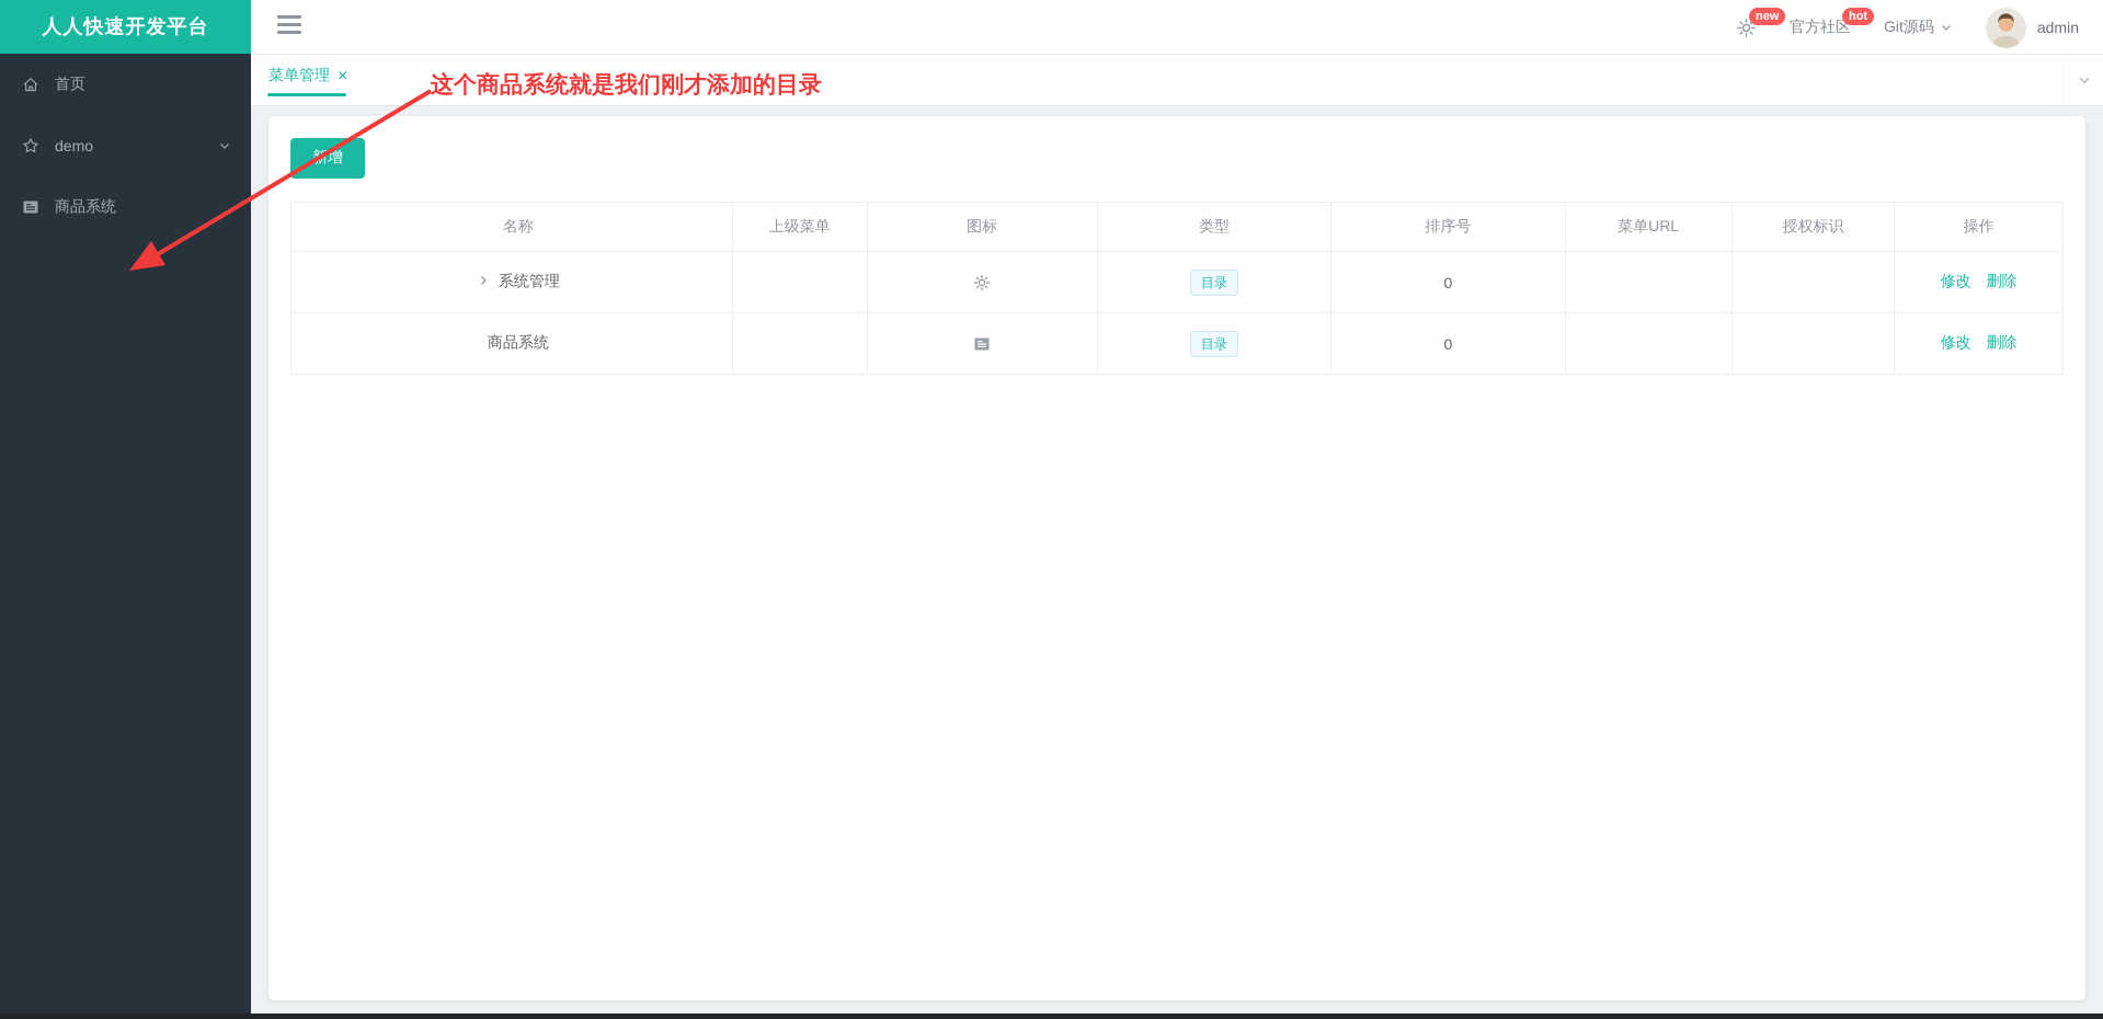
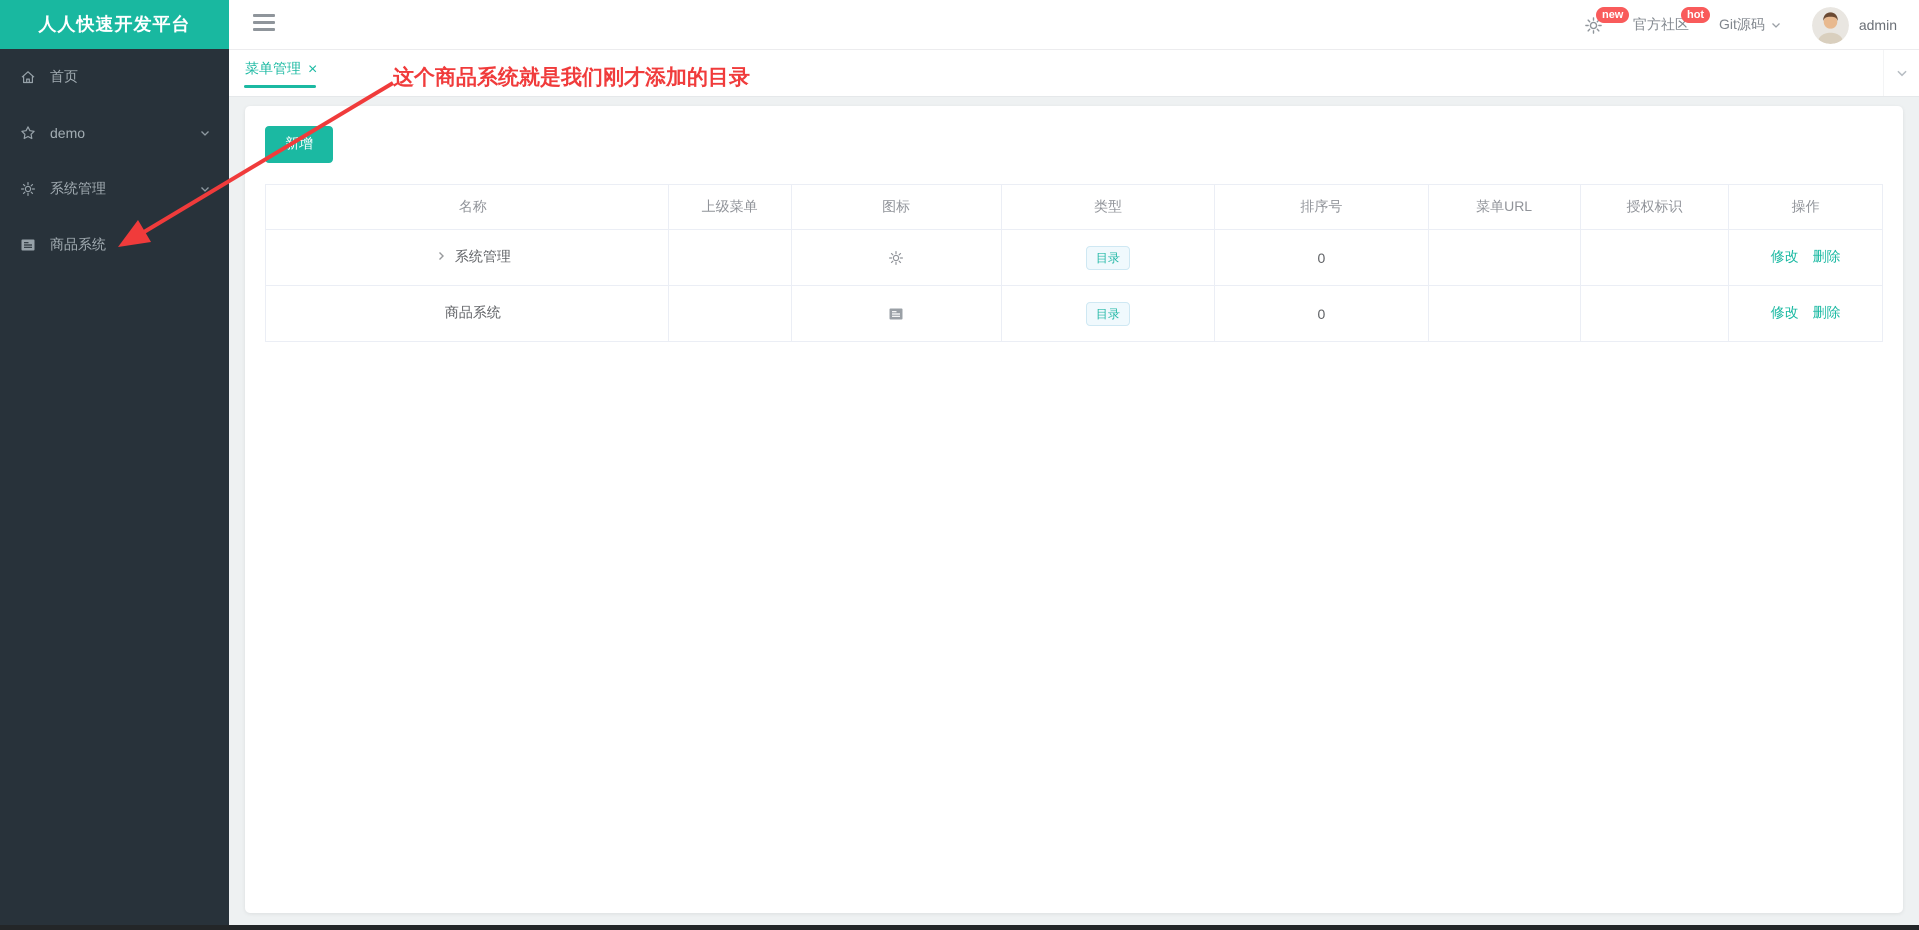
  人人快速开发平台
  首页
  demo
+ 系统管理
  商品系统
  new
  官方社区
  hot
  Git源码
  admin
  菜单管理
  ×
  名称	上级菜单	图标	类型	排序号	菜单URL	授权标识	操作
  系统管理			目录	0			修改 删除
  商品系统			目录	0			修改 删除
  这个商品系统就是我们刚才添加的目录
